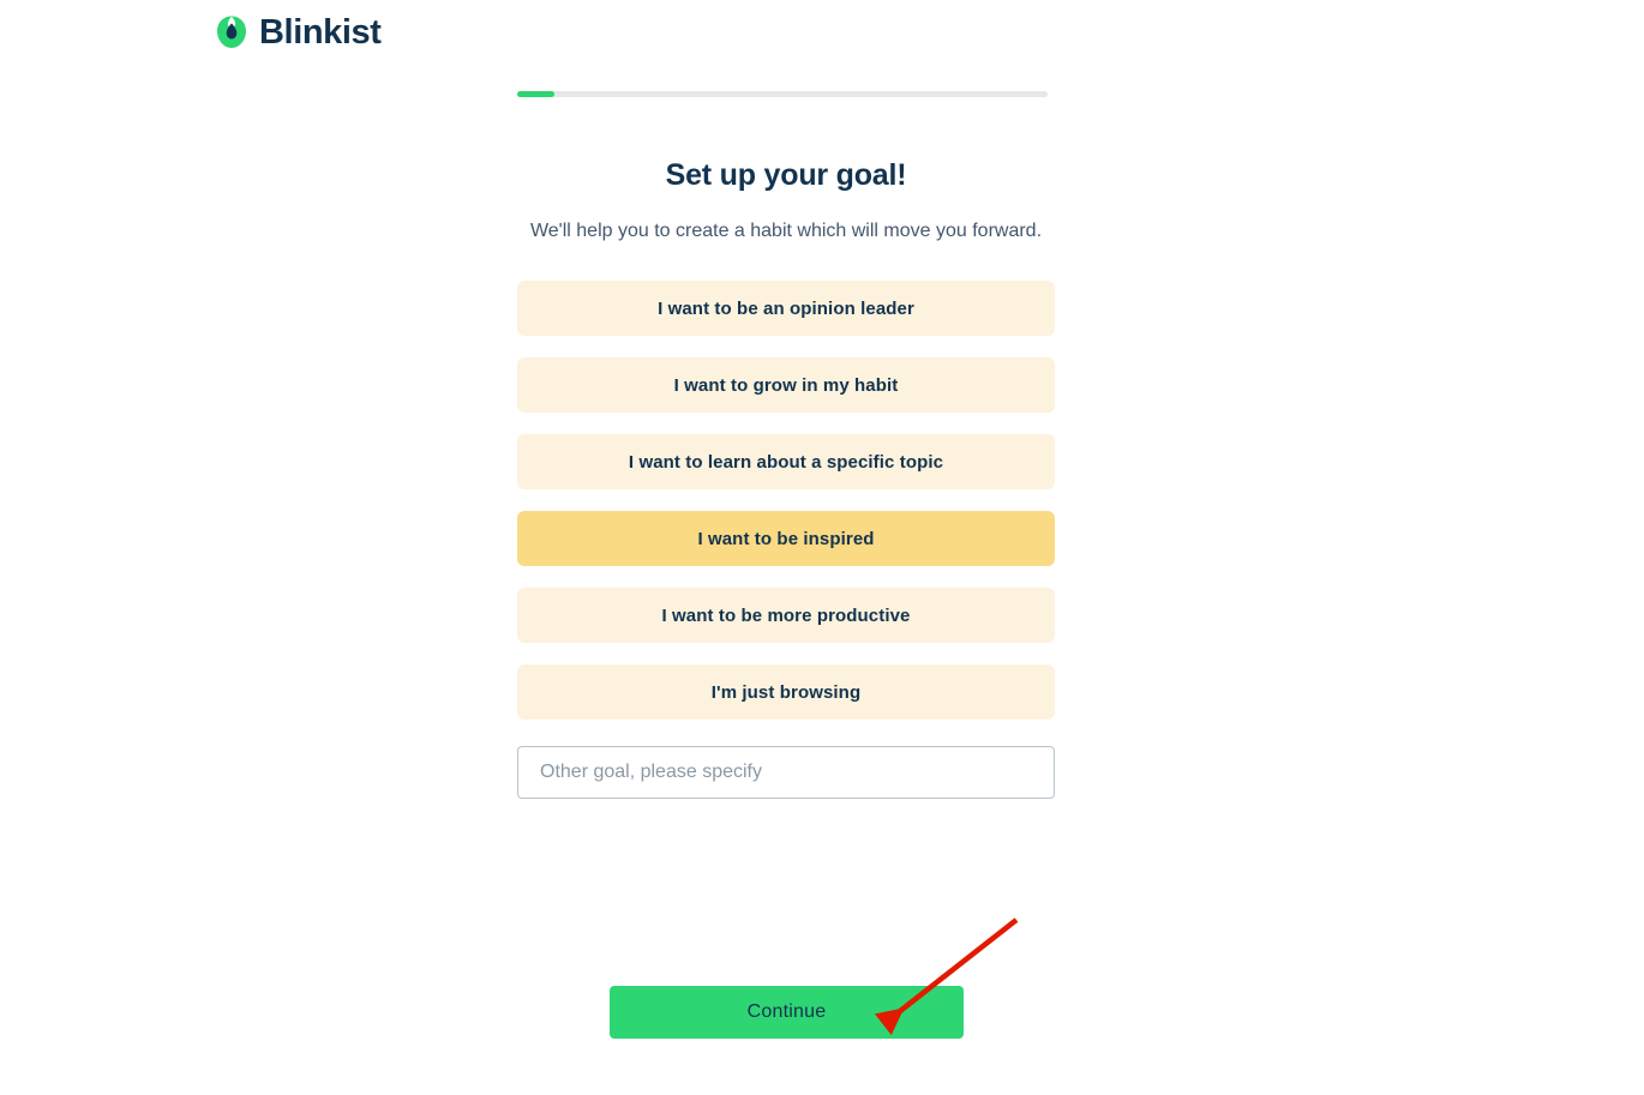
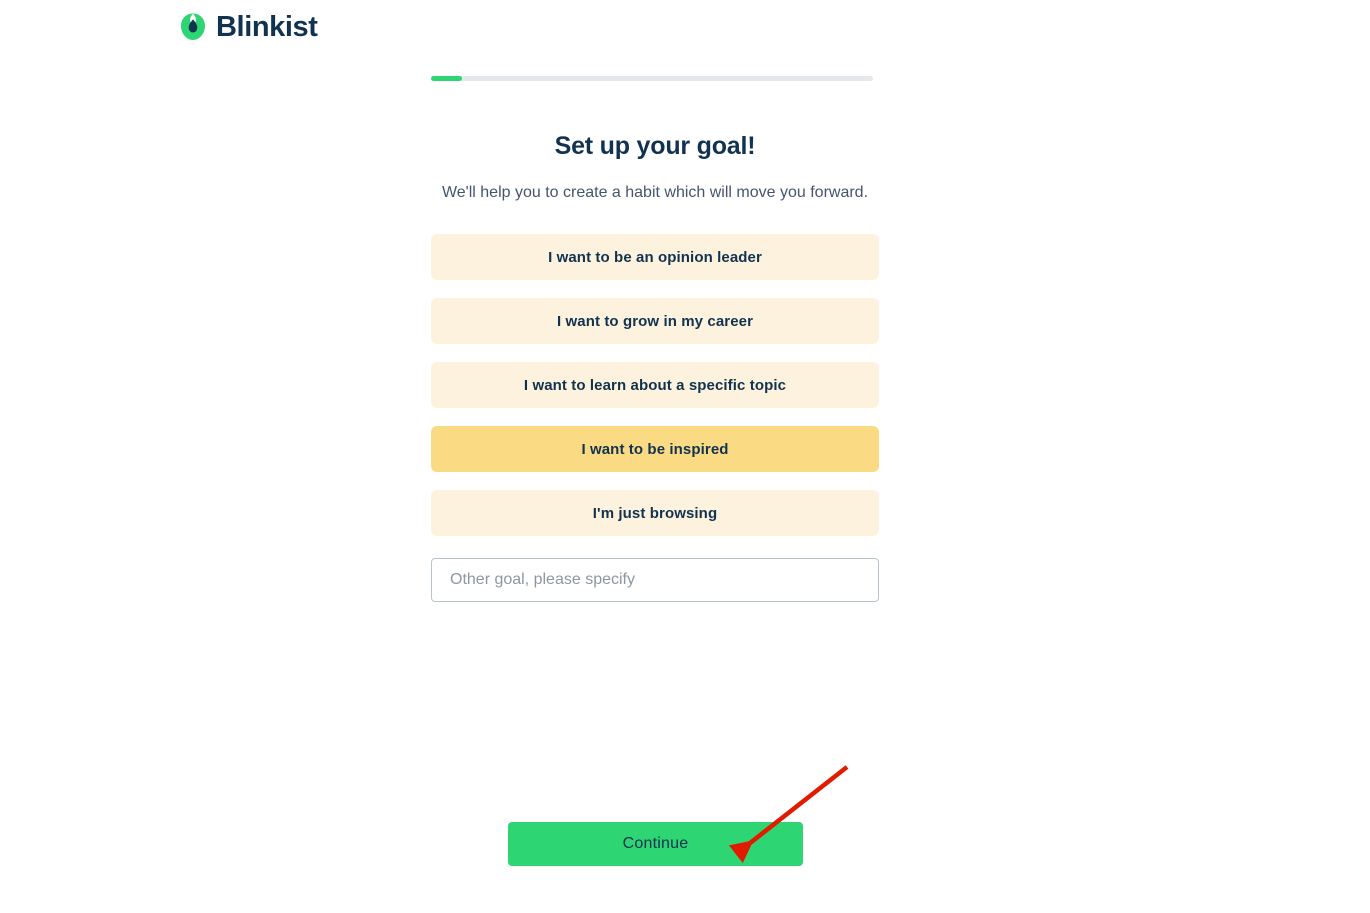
  Blinkist
  Set up your goal!
  We'll help you to create a habit which will move you forward.
  I want to be an opinion leader
- I want to grow in my habit
+ I want to grow in my career
  I want to learn about a specific topic
  I want to be inspired
- I want to be more productive
  I'm just browsing
  Other goal, please specify
  Continue
